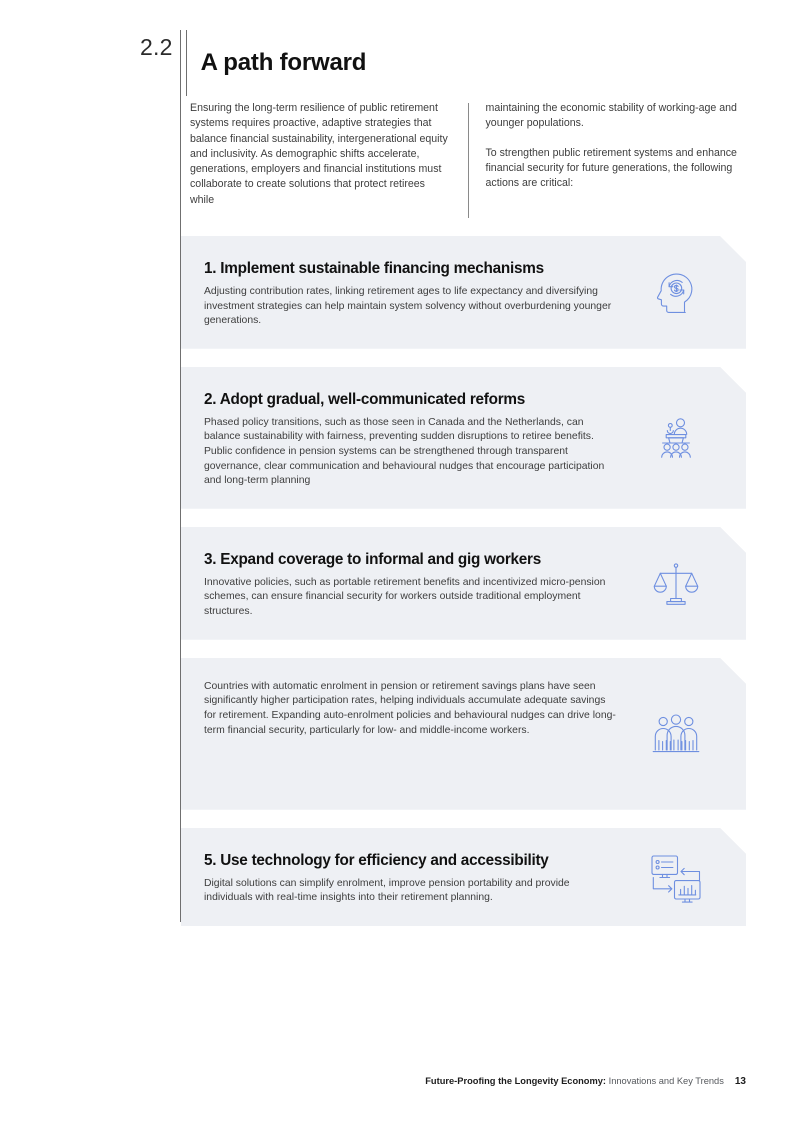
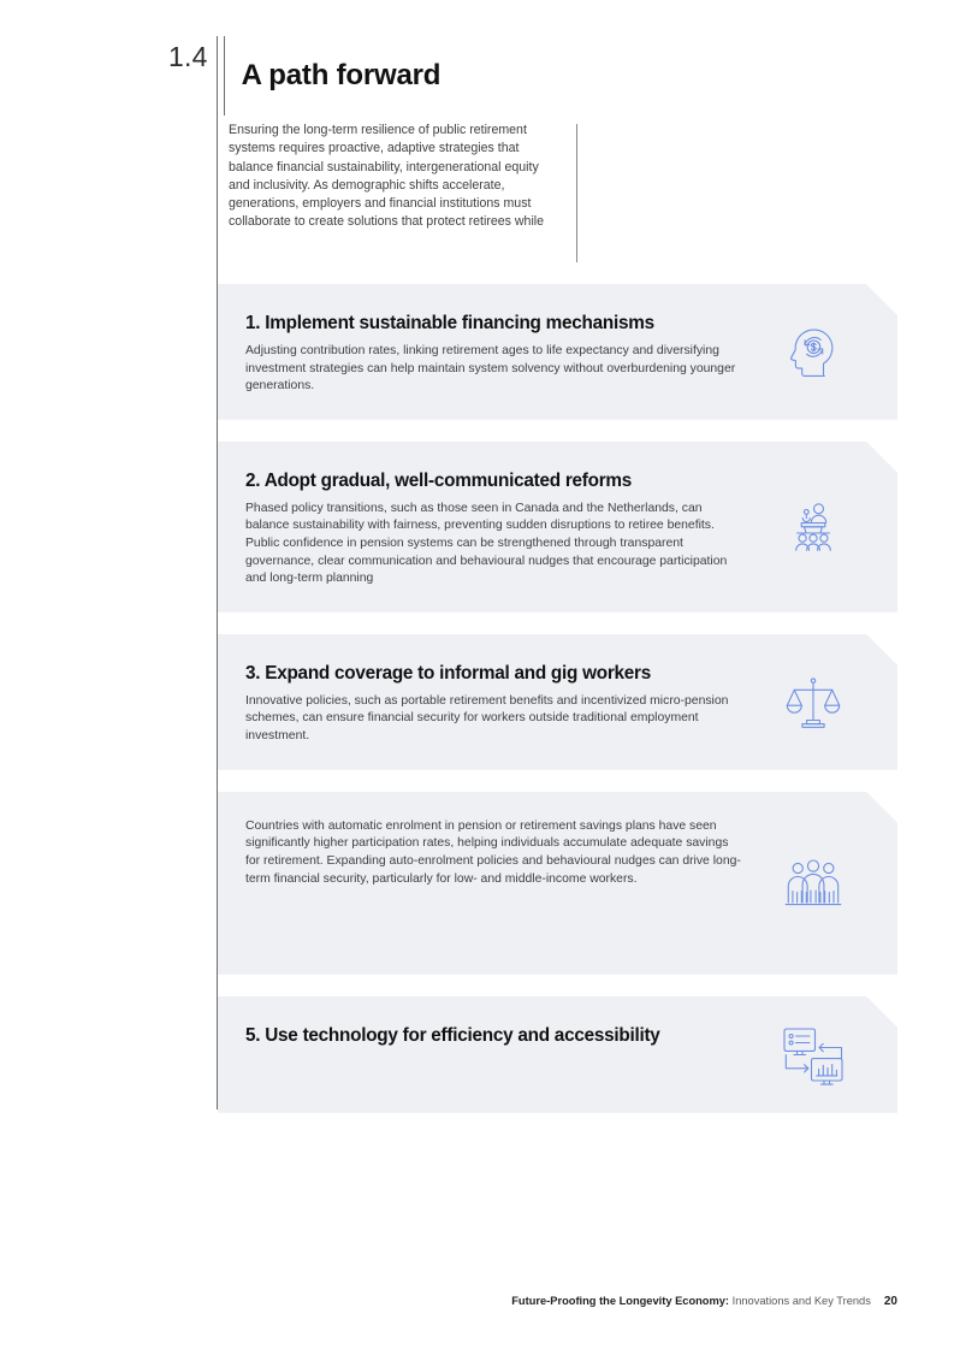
- 2.2
+ 1.4
  A path forward
  Ensuring the long-term resilience of public retirement systems requires proactive, adaptive strategies that balance financial sustainability, intergenerational equity and inclusivity. As demographic shifts accelerate, generations, employers and financial institutions must collaborate to create solutions that protect retirees while
- maintaining the economic stability of working-age and younger populations.
- To strengthen public retirement systems and enhance financial security for future generations, the following actions are critical:
  1. Implement sustainable financing mechanisms
  Adjusting contribution rates, linking retirement ages to life expectancy and diversifying investment strategies can help maintain system solvency without overburdening younger generations.
  2. Adopt gradual, well-communicated reforms
  Phased policy transitions, such as those seen in Canada and the Netherlands, can balance sustainability with fairness, preventing sudden disruptions to retiree benefits. Public confidence in pension systems can be strengthened through transparent governance, clear communication and behavioural nudges that encourage participation and long-term planning
  3. Expand coverage to informal and gig workers
- Innovative policies, such as portable retirement benefits and incentivized micro-pension schemes, can ensure financial security for workers outside traditional employment structures.
+ Innovative policies, such as portable retirement benefits and incentivized micro-pension schemes, can ensure financial security for workers outside traditional employment investment.
  Countries with automatic enrolment in pension or retirement savings plans have seen significantly higher participation rates, helping individuals accumulate adequate savings for retirement. Expanding auto-enrolment policies and behavioural nudges can drive long-term financial security, particularly for low- and middle-income workers.
  5. Use technology for efficiency and accessibility
- Digital solutions can simplify enrolment, improve pension portability and provide individuals with real-time insights into their retirement planning.
- Future-Proofing the Longevity Economy: Innovations and Key Trends 13
+ Future-Proofing the Longevity Economy: Innovations and Key Trends 20
